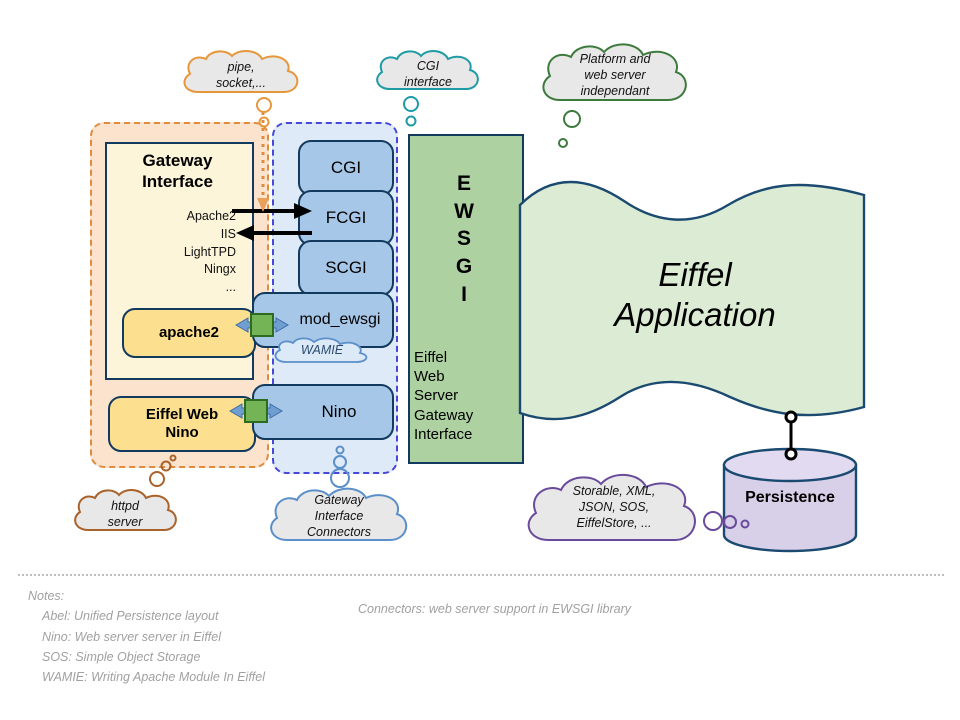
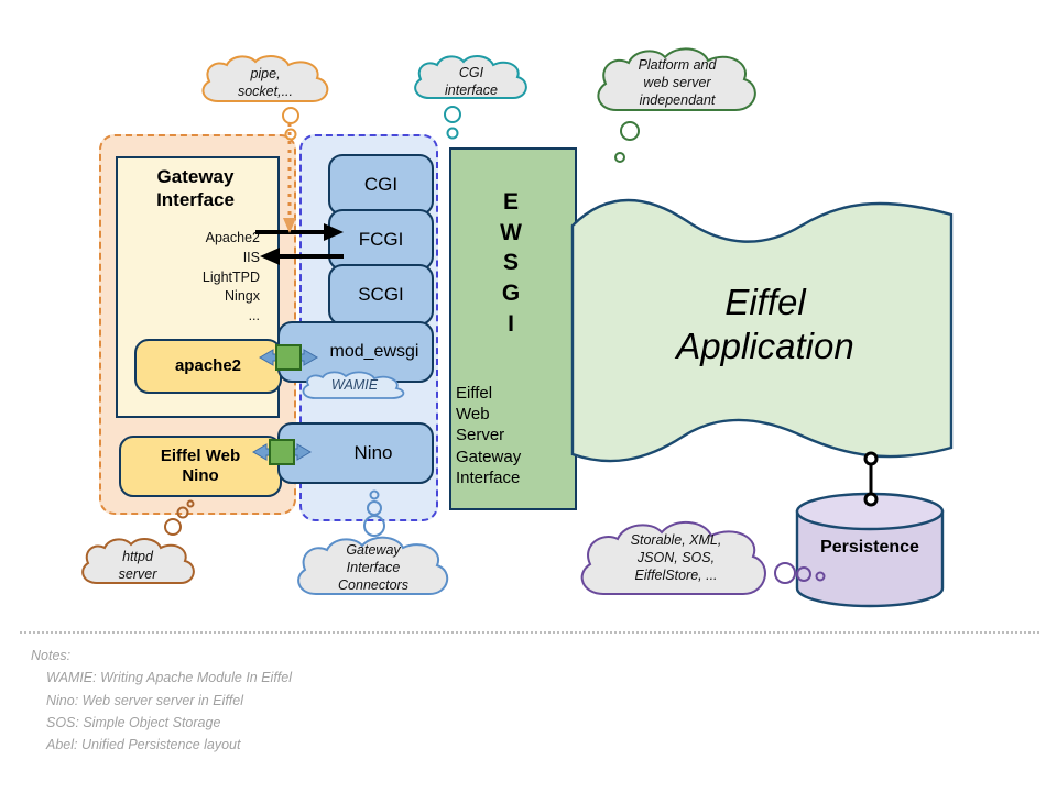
  Gateway
  Interface
  Apache2
  IIS
  LightTPD
  Ningx
  ...
  apache2
  Eiffel Web
  Nino
  CGI
  FCGI
  SCGI
  mod_ewsgi
  Nino
  E
  W
  S
  G
  I
  Eiffel
  Web
  Server
  Gateway
  Interface
  Eiffel
  Application
  Persistence
  pipe,
  socket,...
  CGI
  interface
  Platform and
  web server
  independant
  WAMIE
  httpd
  server
  Gateway
  Interface
  Connectors
  Storable, XML,
  JSON, SOS,
  EiffelStore, ...
  Notes:
- Abel: Unified Persistence layout
+ WAMIE: Writing Apache Module In Eiffel
  Nino: Web server server in Eiffel
  SOS: Simple Object Storage
- WAMIE: Writing Apache Module In Eiffel
+ Abel: Unified Persistence layout
- Connectors: web server support in EWSGI library
